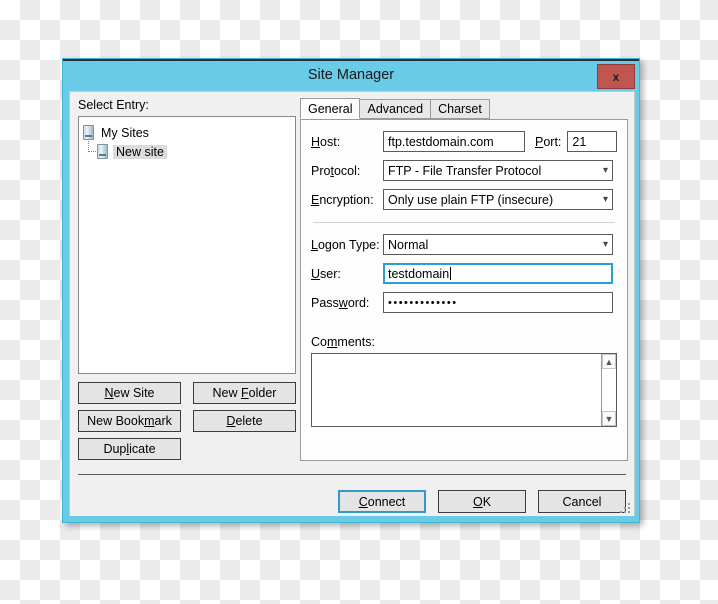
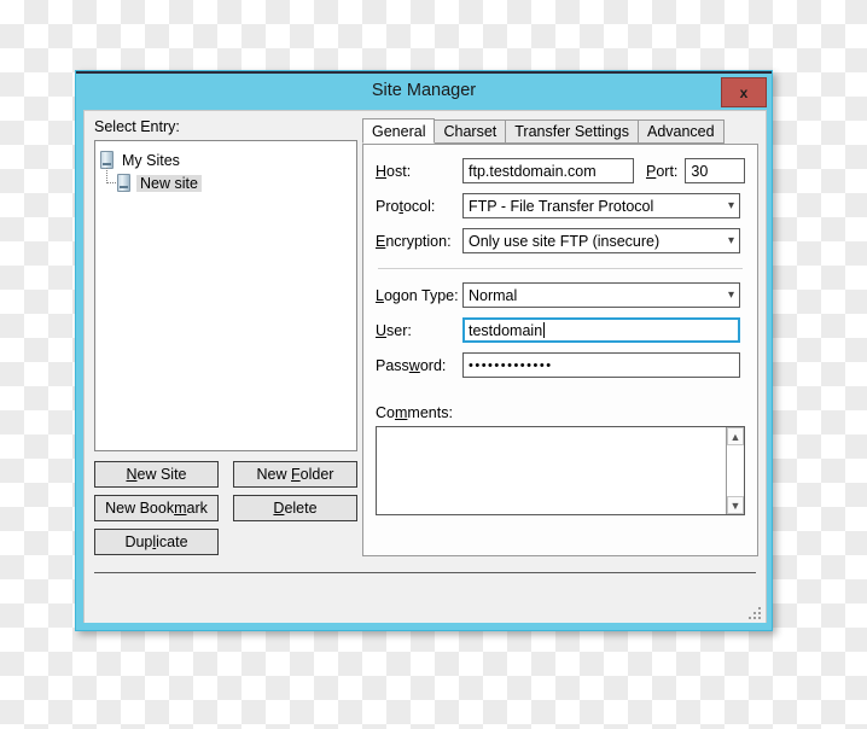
  Site Manager
  x
  Select Entry:
  My Sites
  New site
  New Site
  New Folder
  New Bookmark
  Delete
  Duplicate
  General
- Advanced
+ Charset
+ Transfer Settings
- Charset
+ Advanced
  Host:
  ftp.testdomain.com
  Port:
- 21
+ 30
  Protocol:
  FTP - File Transfer Protocol
  ▾
  Encryption:
- Only use plain FTP (insecure)
+ Only use site FTP (insecure)
  ▾
  Logon Type:
  Normal
  ▾
  User:
  testdomain
  Password:
  •••••••••••••
  Comments:
  ▲
  ▼
- Connect
- OK
- Cancel
